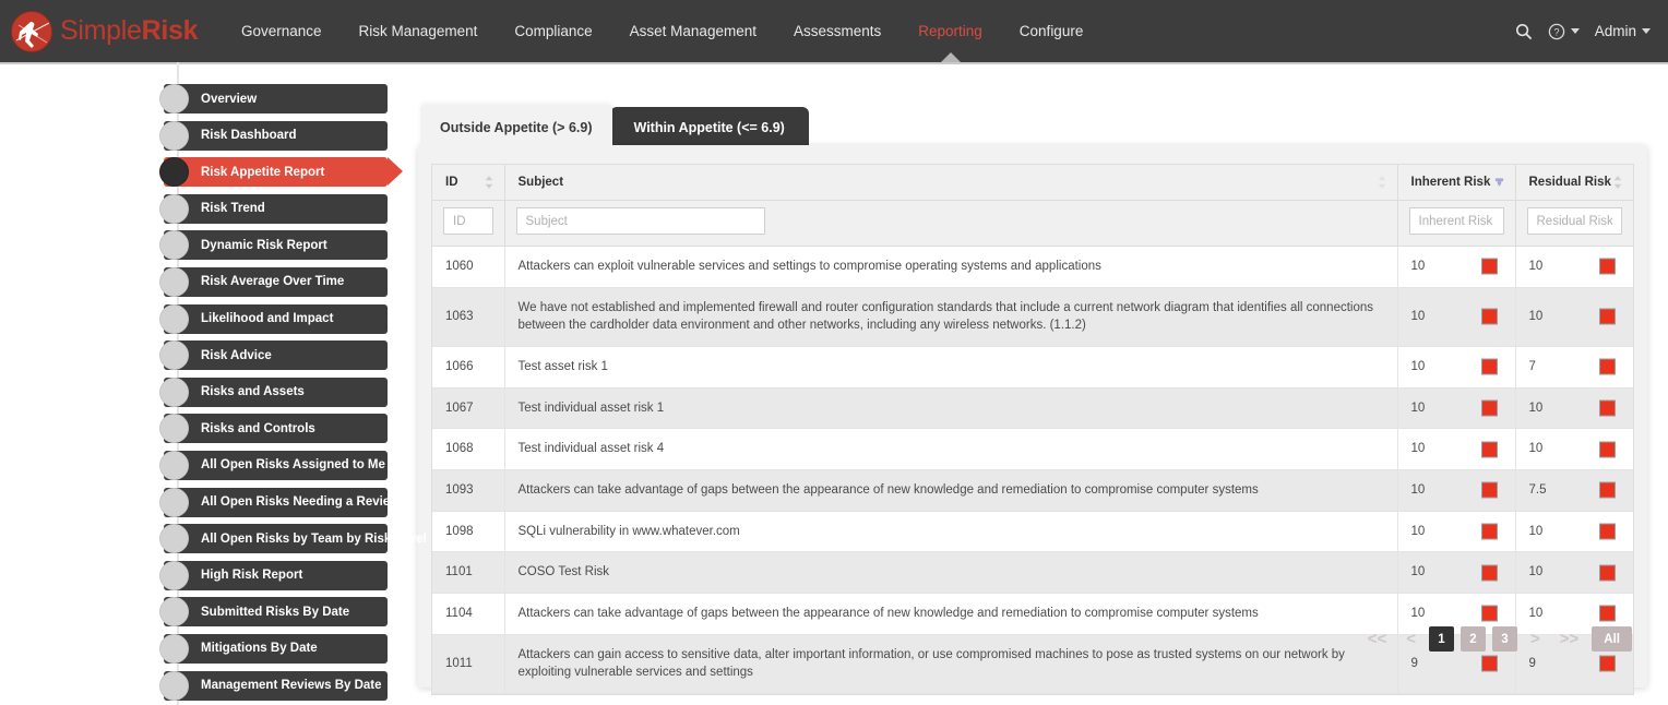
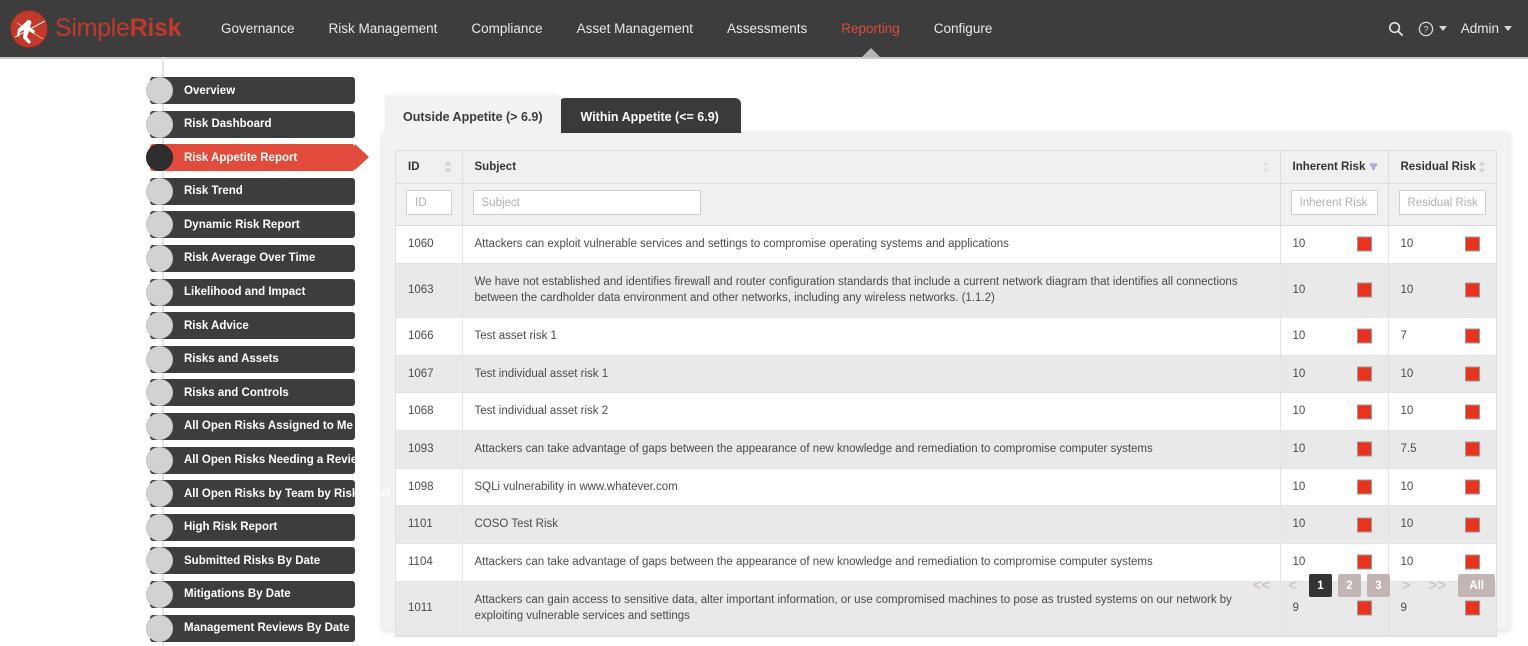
  SimpleRisk
  Governance
  Risk Management
  Compliance
  Asset Management
  Assessments
  Reporting
  Configure
  ?
  Admin
  Overview
  Risk Dashboard
  Risk Appetite Report
  Risk Trend
  Dynamic Risk Report
  Risk Average Over Time
  Likelihood and Impact
  Risk Advice
  Risks and Assets
  Risks and Controls
  All Open Risks Assigned to Me
  All Open Risks Needing a Review
  All Open Risks by Team by Risk Level
  High Risk Report
  Submitted Risks By Date
  Mitigations By Date
  Management Reviews By Date
  Outside Appetite (> 6.9)
  Within Appetite (<= 6.9)
  ID	Subject	Inherent Risk	Residual Risk
  ID	Subject	Inherent Risk	Residual Risk
  1060	Attackers can exploit vulnerable services and settings to compromise operating systems and applications	10	10
- 1063	We have not established and implemented firewall and router configuration standards that include a current network diagram that identifies all connections between the cardholder data environment and other networks, including any wireless networks. (1.1.2)	10	10
+ 1063	We have not established and identifies firewall and router configuration standards that include a current network diagram that identifies all connections between the cardholder data environment and other networks, including any wireless networks. (1.1.2)	10	10
  1066	Test asset risk 1	10	7
  1067	Test individual asset risk 1	10	10
- 1068	Test individual asset risk 4	10	10
+ 1068	Test individual asset risk 2	10	10
  1093	Attackers can take advantage of gaps between the appearance of new knowledge and remediation to compromise computer systems	10	7.5
  1098	SQLi vulnerability in www.whatever.com	10	10
  1101	COSO Test Risk	10	10
  1104	Attackers can take advantage of gaps between the appearance of new knowledge and remediation to compromise computer systems	10	10
  1011	Attackers can gain access to sensitive data, alter important information, or use compromised machines to pose as trusted systems on our network by exploiting vulnerable services and settings	9	9
  <<
  <
  1
  2
  3
  >
  >>
  All
